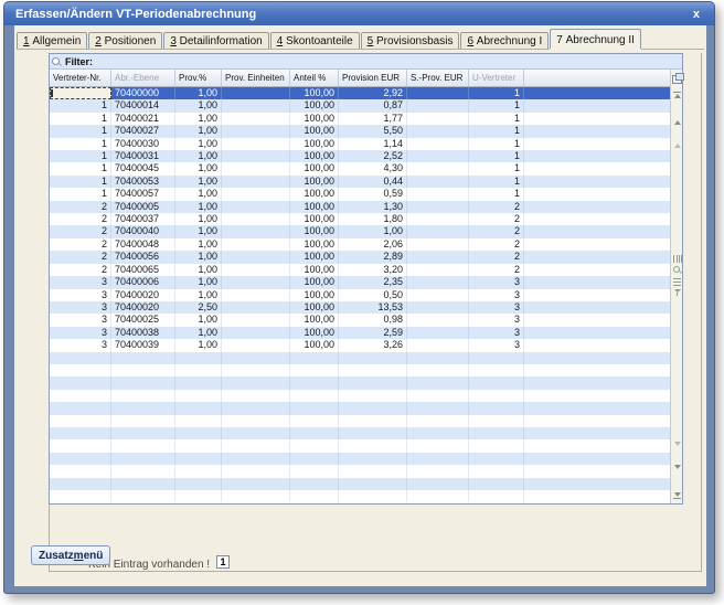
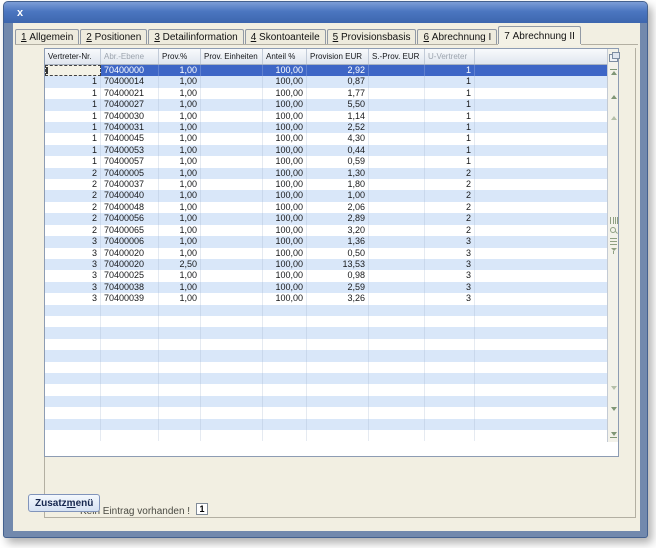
- Erfassen/Ändern VT-Periodenabrechnung
  x
  1 Allgemein
  2 Positionen
  3 Detailinformation
  4 Skontoanteile
  5 Provisionsbasis
  6 Abrechnung I
  7 Abrechnung II
- Filter:
  Vertreter-Nr.
  Abr.-Ebene
  Prov.%
  Prov. Einheiten
  Anteil %
  Provision EUR
  S.-Prov. EUR
  U-Vertreter
  70400000
  1,00
  100,00
  2,92
  1
  1
  70400014
  1,00
  100,00
  0,87
  1
  1
  70400021
  1,00
  100,00
  1,77
  1
  1
  70400027
  1,00
  100,00
  5,50
  1
  1
  70400030
  1,00
  100,00
  1,14
  1
  1
  70400031
  1,00
  100,00
  2,52
  1
  1
  70400045
  1,00
  100,00
  4,30
  1
  1
  70400053
  1,00
  100,00
  0,44
  1
  1
  70400057
  1,00
  100,00
  0,59
  1
  2
  70400005
  1,00
  100,00
  1,30
  2
  2
  70400037
  1,00
  100,00
  1,80
  2
  2
  70400040
  1,00
  100,00
  1,00
  2
  2
  70400048
  1,00
  100,00
  2,06
  2
  2
  70400056
  1,00
  100,00
  2,89
  2
  2
  70400065
  1,00
  100,00
  3,20
  2
  3
  70400006
  1,00
  100,00
- 2,35
+ 1,36
  3
  3
  70400020
  1,00
  100,00
  0,50
  3
  3
  70400020
  2,50
  100,00
  13,53
  3
  3
  70400025
  1,00
  100,00
  0,98
  3
  3
  70400038
  1,00
  100,00
  2,59
  3
  3
  70400039
  1,00
  100,00
  3,26
  3
  Eintrag vorhanden !
  1
  Zusatzmenü
